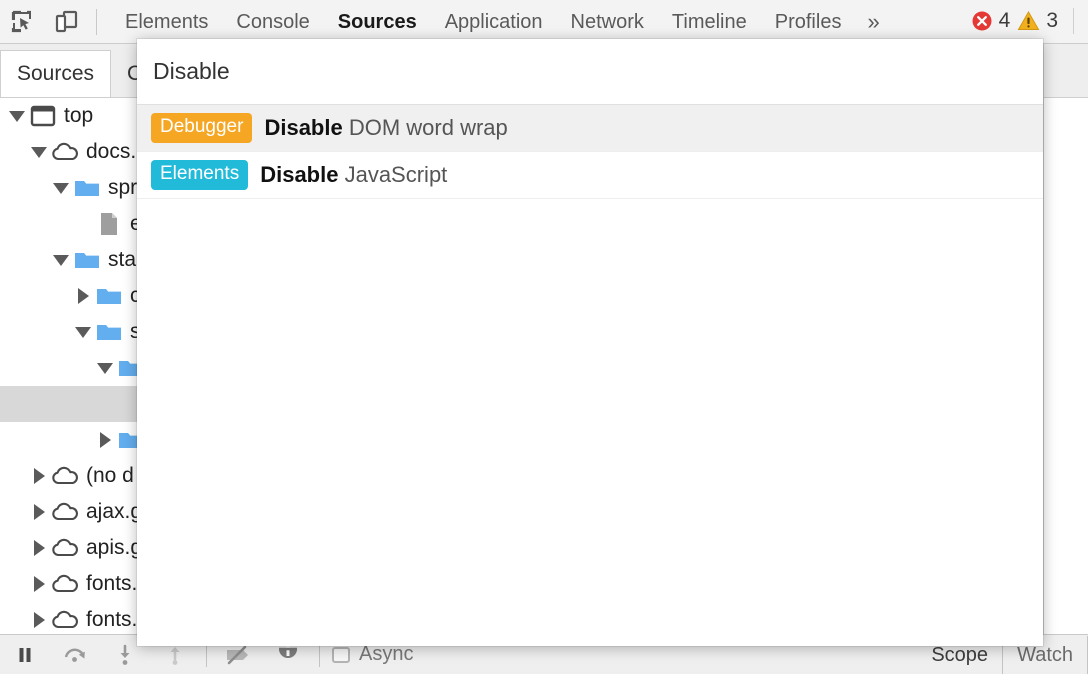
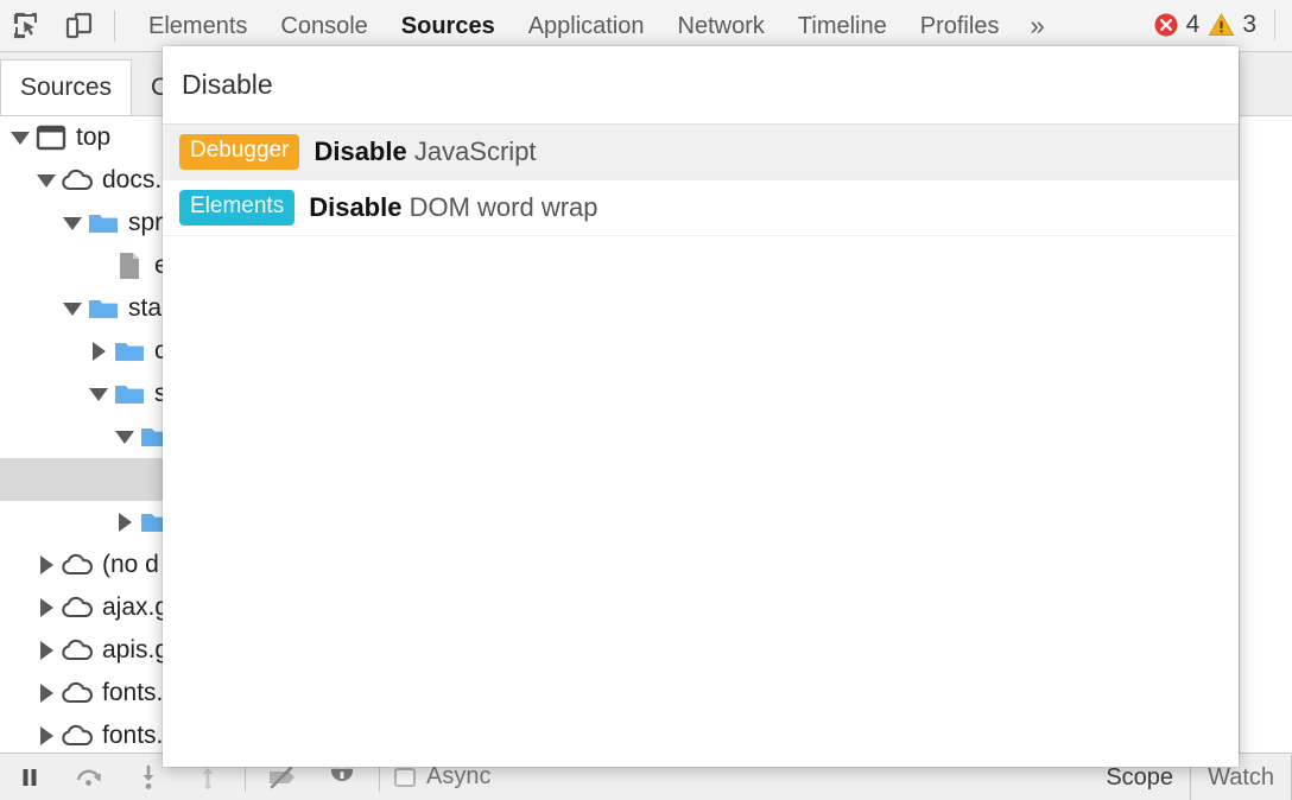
  Elements
  Console
  Sources
  Application
  Network
  Timeline
  Profiles
  »
  4
  3
  Sources
  top
  docs.
  spr
  e
  sta
  c
  s
  (no d
  ajax.
  apis.
  fonts.
  fonts.
  Async
  Scope
  Watch
  Disable
  Debugger
- Disable DOM word wrap
+ Disable JavaScript
  Elements
- Disable JavaScript
+ Disable DOM word wrap
